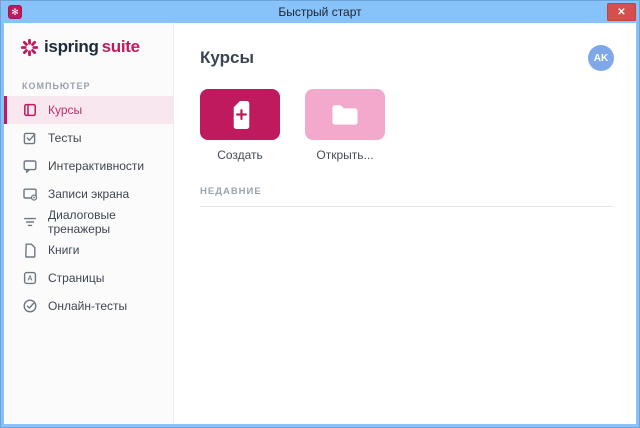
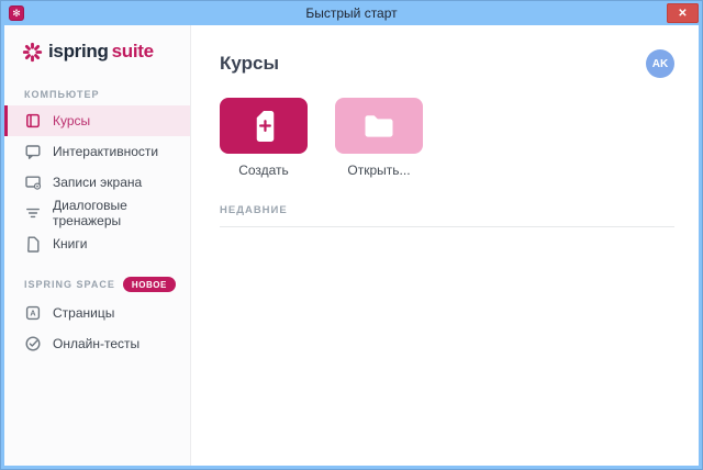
  ✻
  Быстрый старт
  ✕
  ispring suite
  КОМПЬЮТЕР
  Курсы
- Тесты
  Интерактивности
  Записи экрана
  Диалоговые тренажеры
  Книги
+ ISPRING SPACE
+ НОВОЕ
  A
  Страницы
  Онлайн-тесты
  Курсы
  AK
  Создать
  Открыть...
  НЕДАВНИЕ
